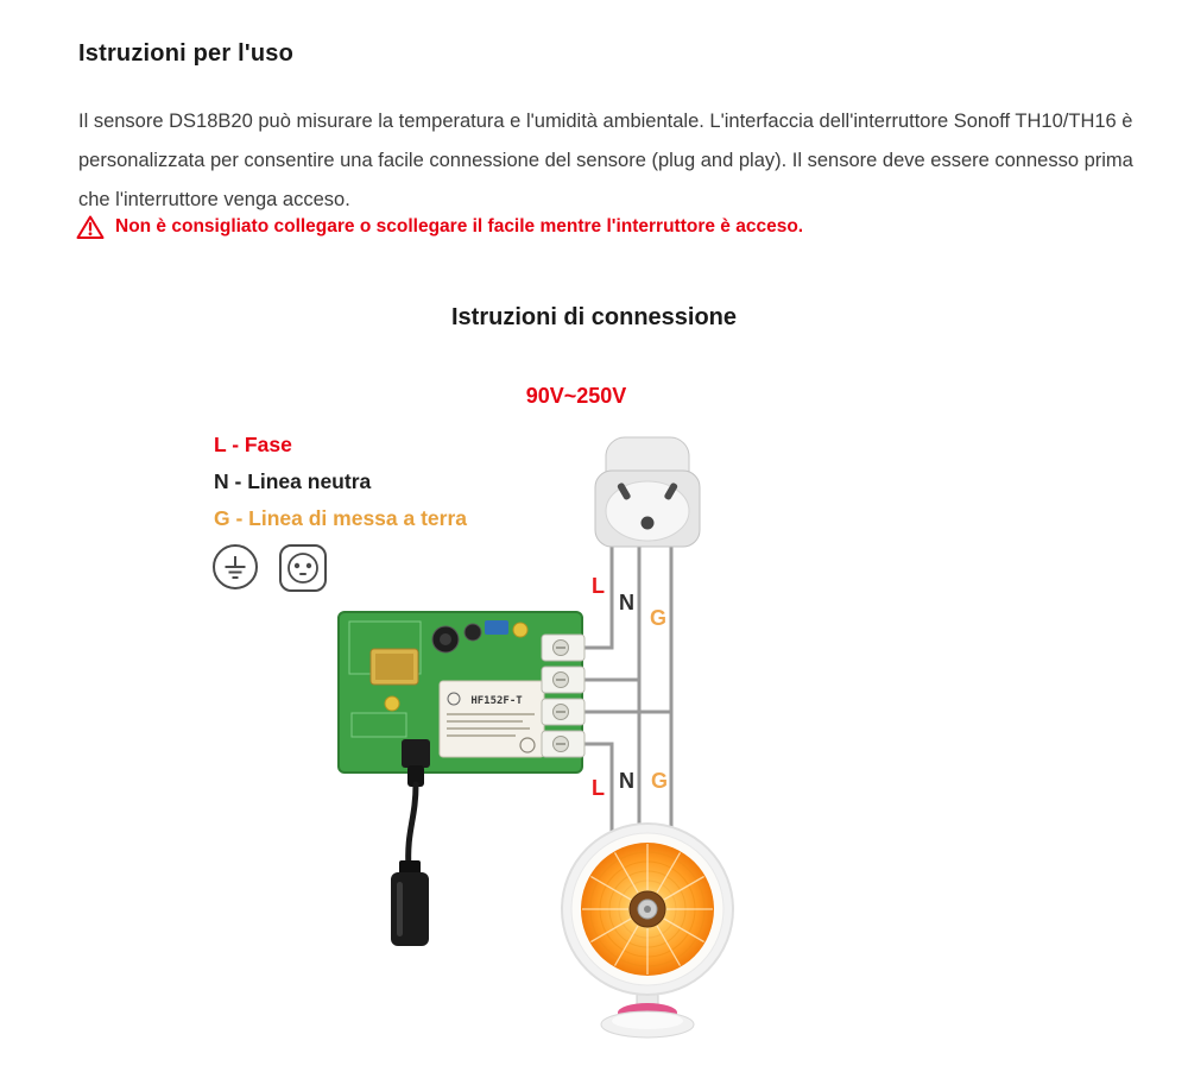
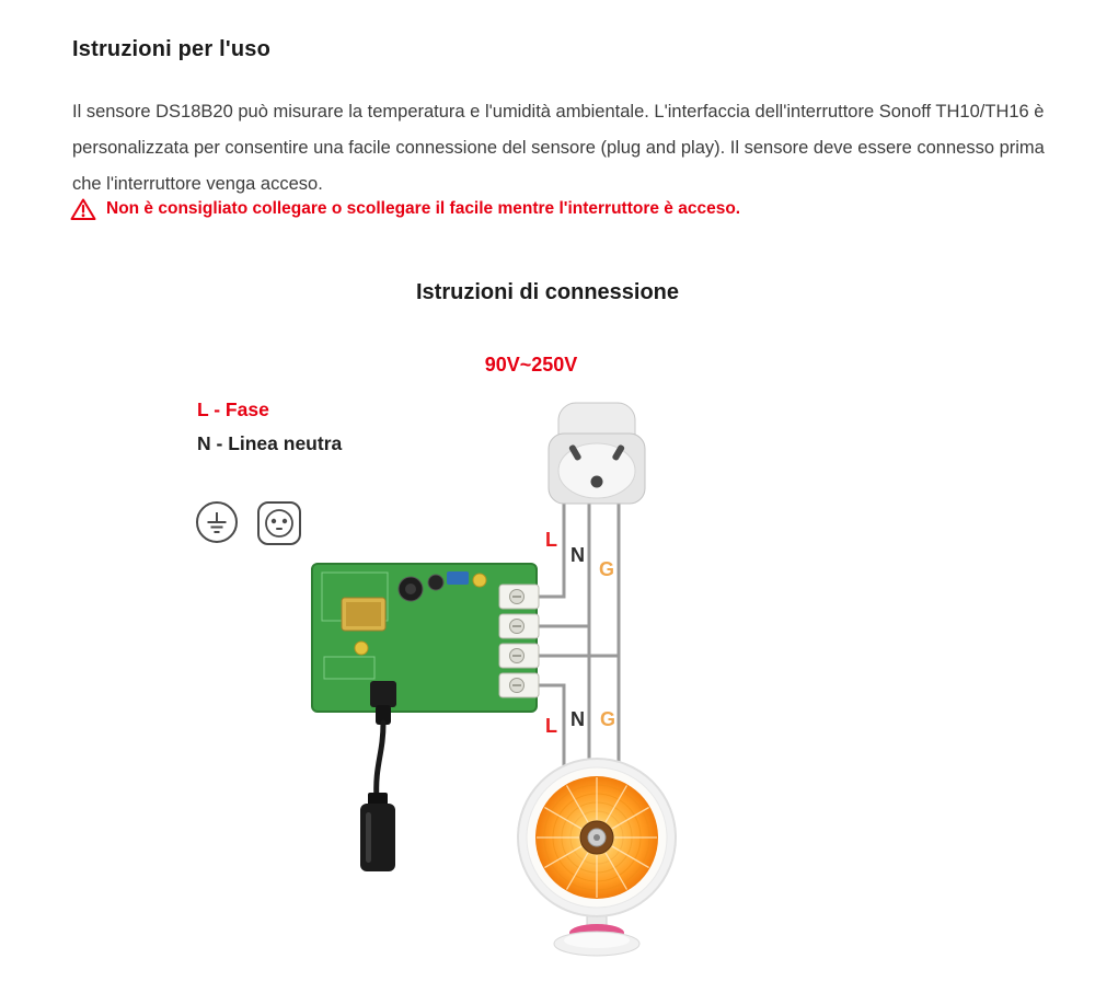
  Istruzioni per l'uso
  Il sensore DS18B20 può misurare la temperatura e l'umidità ambientale. L'interfaccia dell'interruttore Sonoff TH10/TH16 è personalizzata per consentire una facile connessione del sensore (plug and play). Il sensore deve essere connesso prima che l'interruttore venga acceso.
  Non è consigliato collegare o scollegare il facile mentre l'interruttore è acceso.
  Istruzioni di connessione
  90V~250V
  L - Fase
  N - Linea neutra
- G - Linea di messa a terra
- HF152F-T
  L
  N
  G
  L
  N
  G
